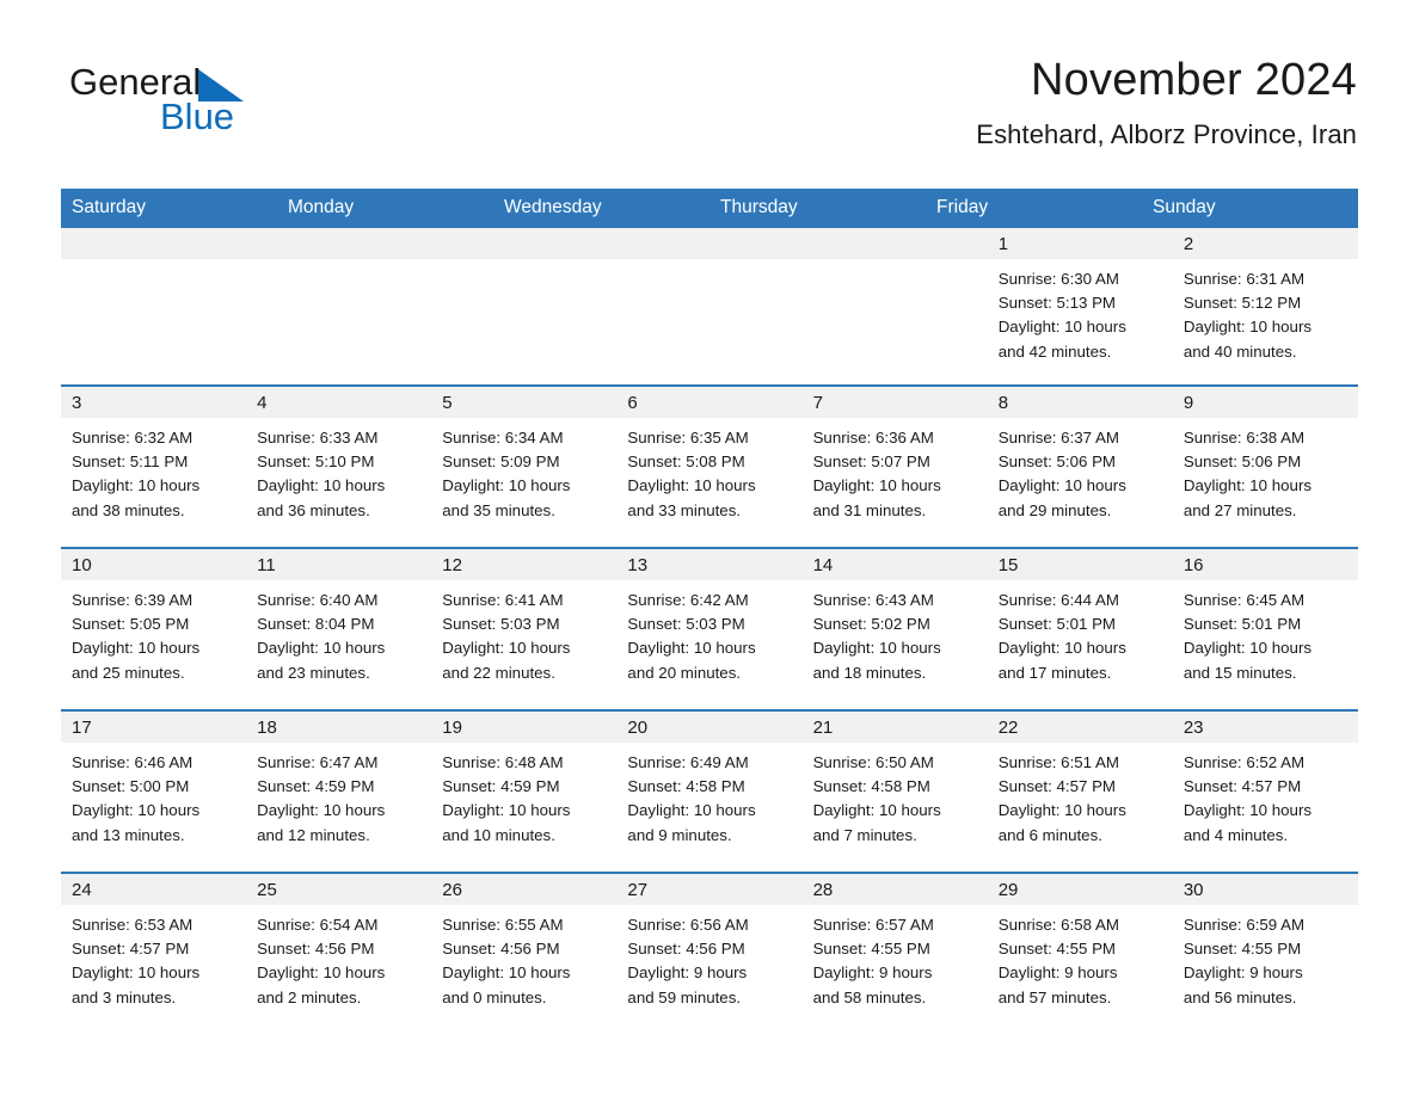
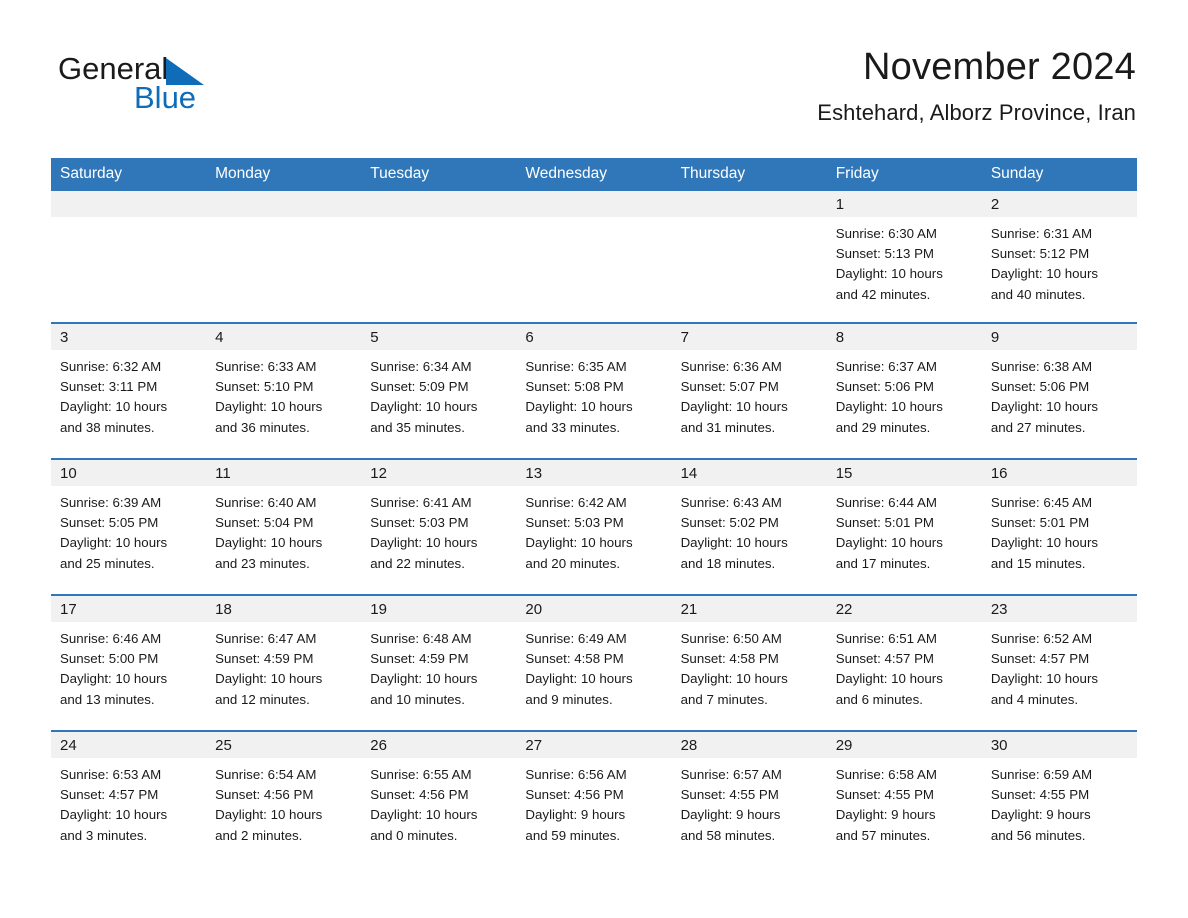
  General
  Blue
  November 2024
  Eshtehard, Alborz Province, Iran
  Saturday
  Monday
+ Tuesday
  Wednesday
  Thursday
  Friday
  Sunday
  1
  Sunrise: 6:30 AM
  Sunset: 5:13 PM
  Daylight: 10 hours
  and 42 minutes.
  2
  Sunrise: 6:31 AM
  Sunset: 5:12 PM
  Daylight: 10 hours
  and 40 minutes.
  3
  Sunrise: 6:32 AM
- Sunset: 5:11 PM
+ Sunset: 3:11 PM
  Daylight: 10 hours
  and 38 minutes.
  4
  Sunrise: 6:33 AM
  Sunset: 5:10 PM
  Daylight: 10 hours
  and 36 minutes.
  5
  Sunrise: 6:34 AM
  Sunset: 5:09 PM
  Daylight: 10 hours
  and 35 minutes.
  6
  Sunrise: 6:35 AM
  Sunset: 5:08 PM
  Daylight: 10 hours
  and 33 minutes.
  7
  Sunrise: 6:36 AM
  Sunset: 5:07 PM
  Daylight: 10 hours
  and 31 minutes.
  8
  Sunrise: 6:37 AM
  Sunset: 5:06 PM
  Daylight: 10 hours
  and 29 minutes.
  9
  Sunrise: 6:38 AM
  Sunset: 5:06 PM
  Daylight: 10 hours
  and 27 minutes.
  10
  Sunrise: 6:39 AM
  Sunset: 5:05 PM
  Daylight: 10 hours
  and 25 minutes.
  11
  Sunrise: 6:40 AM
- Sunset: 8:04 PM
+ Sunset: 5:04 PM
  Daylight: 10 hours
  and 23 minutes.
  12
  Sunrise: 6:41 AM
  Sunset: 5:03 PM
  Daylight: 10 hours
  and 22 minutes.
  13
  Sunrise: 6:42 AM
  Sunset: 5:03 PM
  Daylight: 10 hours
  and 20 minutes.
  14
  Sunrise: 6:43 AM
  Sunset: 5:02 PM
  Daylight: 10 hours
  and 18 minutes.
  15
  Sunrise: 6:44 AM
  Sunset: 5:01 PM
  Daylight: 10 hours
  and 17 minutes.
  16
  Sunrise: 6:45 AM
  Sunset: 5:01 PM
  Daylight: 10 hours
  and 15 minutes.
  17
  Sunrise: 6:46 AM
  Sunset: 5:00 PM
  Daylight: 10 hours
  and 13 minutes.
  18
  Sunrise: 6:47 AM
  Sunset: 4:59 PM
  Daylight: 10 hours
  and 12 minutes.
  19
  Sunrise: 6:48 AM
  Sunset: 4:59 PM
  Daylight: 10 hours
  and 10 minutes.
  20
  Sunrise: 6:49 AM
  Sunset: 4:58 PM
  Daylight: 10 hours
  and 9 minutes.
  21
  Sunrise: 6:50 AM
  Sunset: 4:58 PM
  Daylight: 10 hours
  and 7 minutes.
  22
  Sunrise: 6:51 AM
  Sunset: 4:57 PM
  Daylight: 10 hours
  and 6 minutes.
  23
  Sunrise: 6:52 AM
  Sunset: 4:57 PM
  Daylight: 10 hours
  and 4 minutes.
  24
  Sunrise: 6:53 AM
  Sunset: 4:57 PM
  Daylight: 10 hours
  and 3 minutes.
  25
  Sunrise: 6:54 AM
  Sunset: 4:56 PM
  Daylight: 10 hours
  and 2 minutes.
  26
  Sunrise: 6:55 AM
  Sunset: 4:56 PM
  Daylight: 10 hours
  and 0 minutes.
  27
  Sunrise: 6:56 AM
  Sunset: 4:56 PM
  Daylight: 9 hours
  and 59 minutes.
  28
  Sunrise: 6:57 AM
  Sunset: 4:55 PM
  Daylight: 9 hours
  and 58 minutes.
  29
  Sunrise: 6:58 AM
  Sunset: 4:55 PM
  Daylight: 9 hours
  and 57 minutes.
  30
  Sunrise: 6:59 AM
  Sunset: 4:55 PM
  Daylight: 9 hours
  and 56 minutes.
